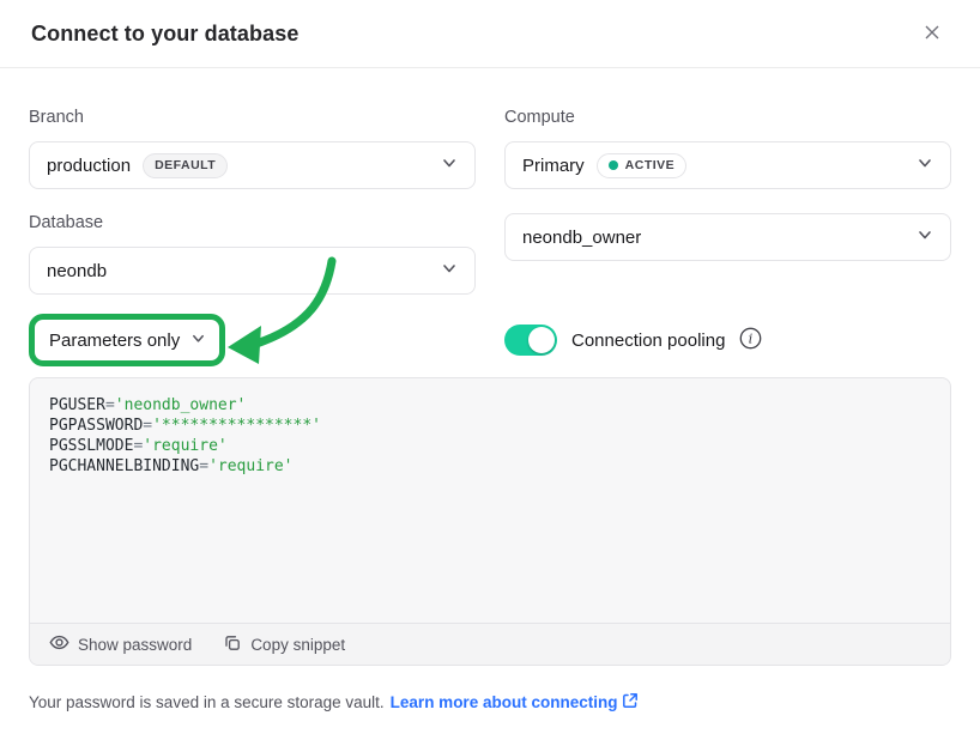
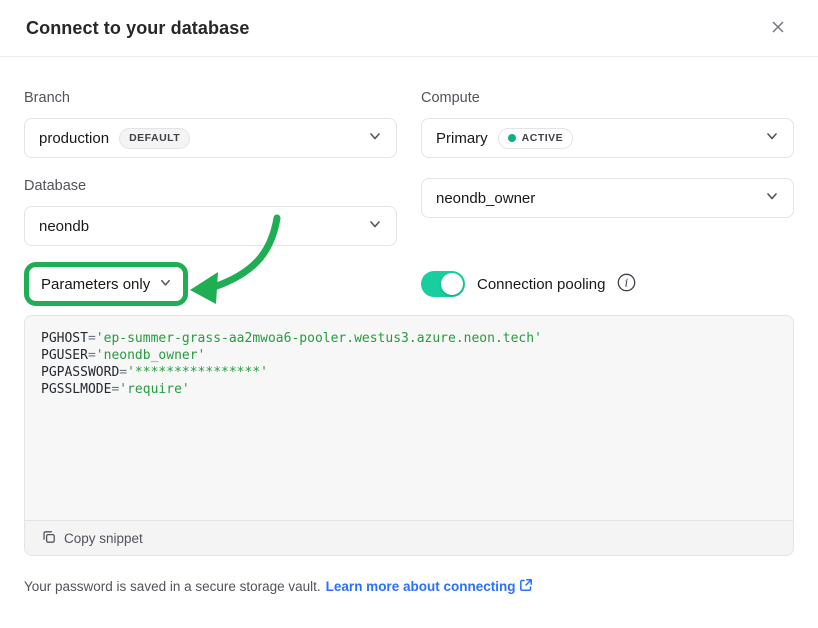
  Connect to your database
  Branch
  production
  DEFAULT
  Compute
  Primary
  ACTIVE
  Database
  neondb
  neondb_owner
  Parameters only
  Connection pooling
  i
+ PGHOST='ep-summer-grass-aa2mwoa6-pooler.westus3.azure.neon.tech'
  PGUSER='neondb_owner'
  PGPASSWORD='****************'
  PGSSLMODE='require'
- PGCHANNELBINDING='require'
- Show password
  Copy snippet
  Your password is saved in a secure storage vault.
  Learn more about connecting
